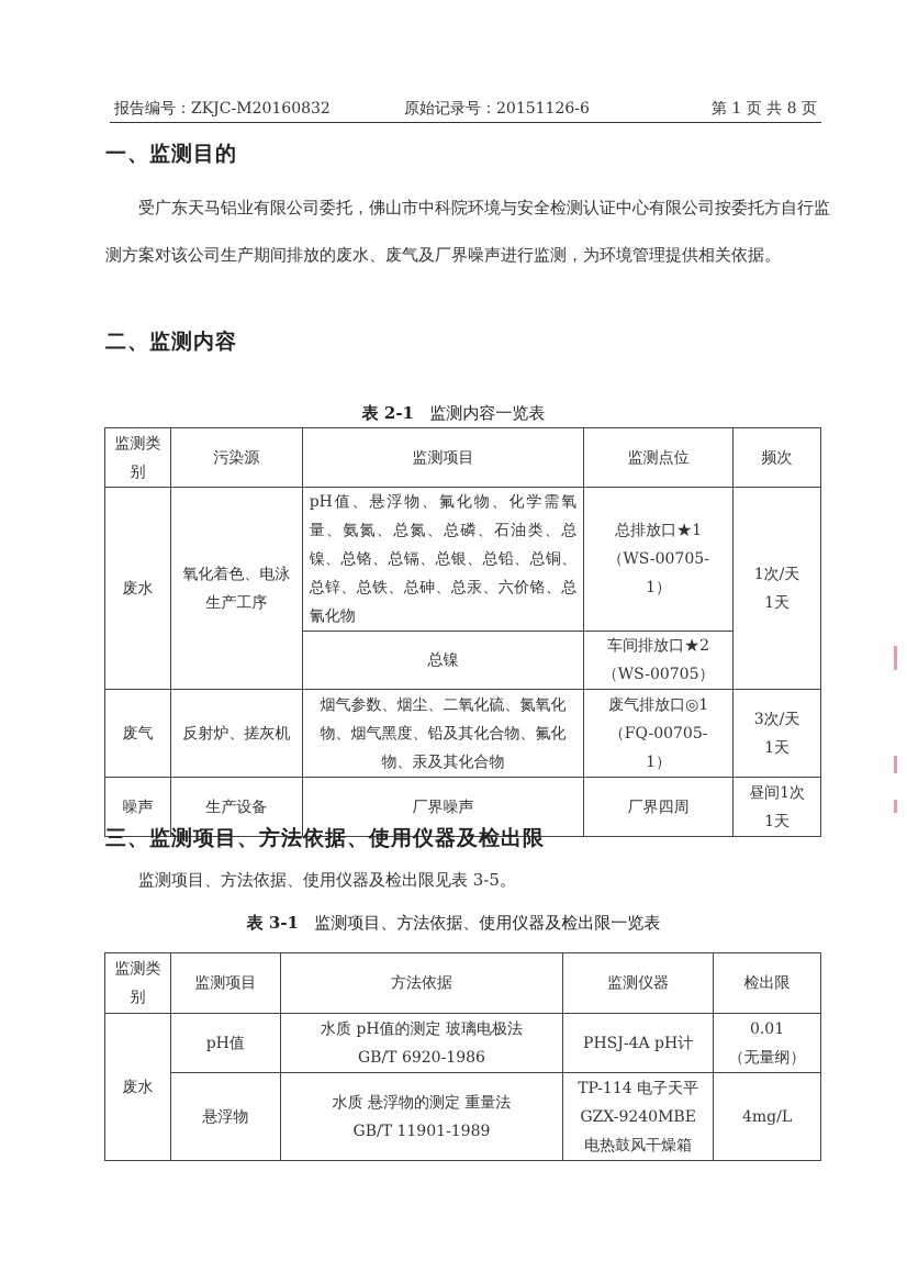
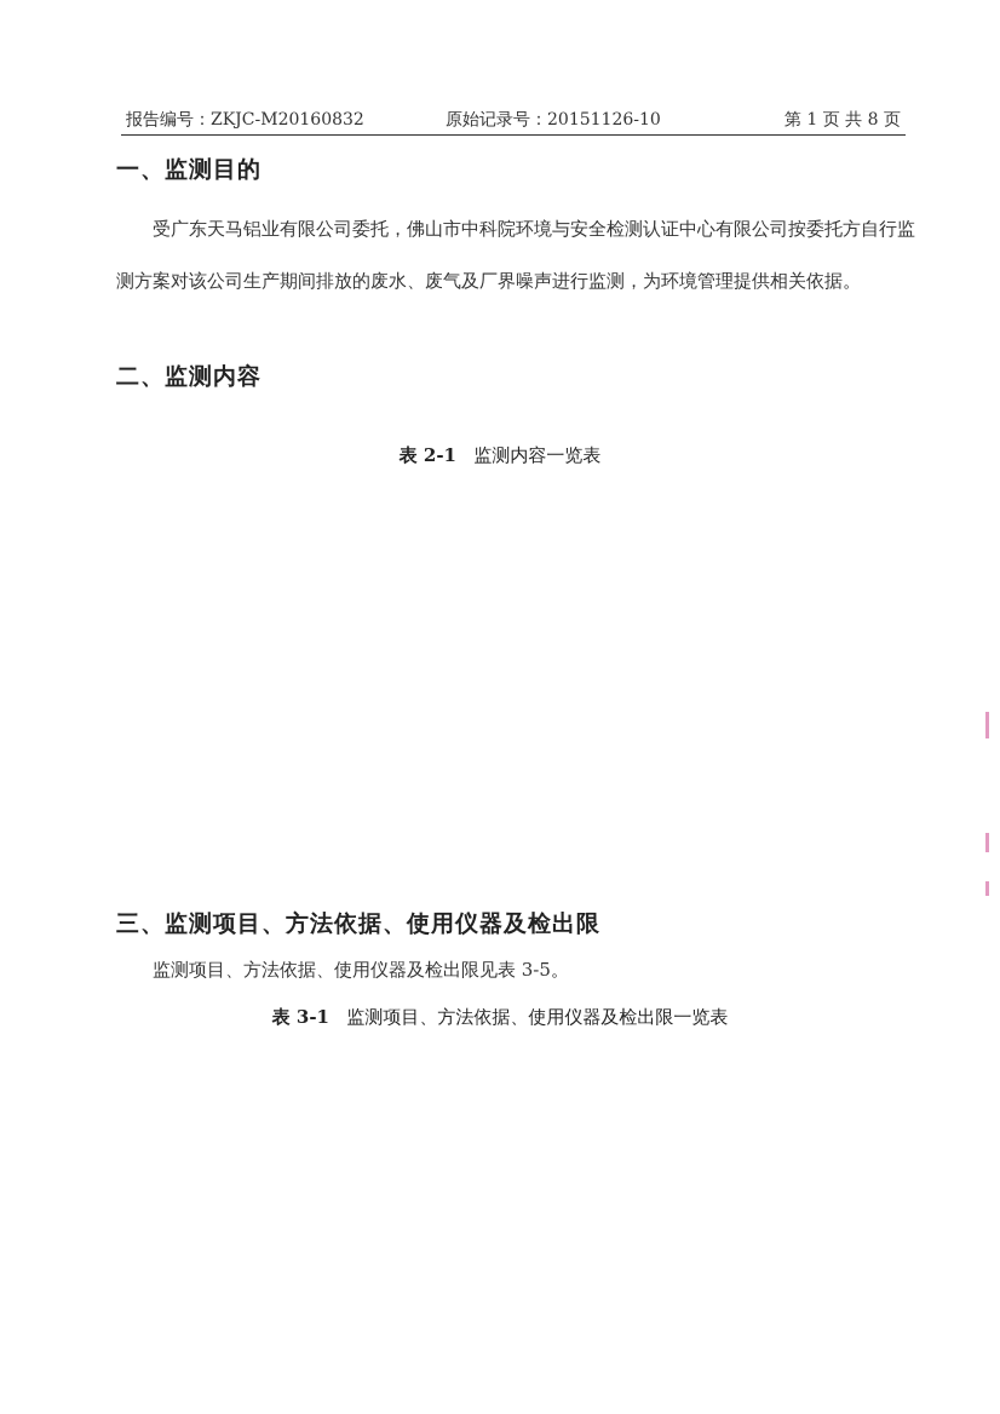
  报告编号：ZKJC-M20160832
- 原始记录号：20151126-6
+ 原始记录号：20151126-10
  第 1 页 共 8 页
  一、监测目的
  受广东天马铝业有限公司委托，佛山市中科院环境与安全检测认证中心有限公司按委托方自行监测方案对该公司生产期间排放的废水、废气及厂界噪声进行监测，为环境管理提供相关依据。
  二、监测内容
  表 2-1 监测内容一览表
- 监测类别	污染源	监测项目	监测点位	频次
- 废水	氧化着色、电泳生产工序	pH值、悬浮物、氟化物、化学需氧量、氨氮、总氮、总磷、石油类、总镍、总铬、总镉、总银、总铅、总铜、总锌、总铁、总砷、总汞、六价铬、总氰化物	总排放口★1（WS-00705-1）	1次/天 1天
- 总镍	车间排放口★2（WS-00705）
- 废气	反射炉、搓灰机	烟气参数、烟尘、二氧化硫、氮氧化物、烟气黑度、铅及其化合物、氟化物、汞及其化合物	废气排放口◎1（FQ-00705-1）	3次/天 1天
- 噪声	生产设备	厂界噪声	厂界四周	昼间1次 1天
  三、监测项目、方法依据、使用仪器及检出限
  监测项目、方法依据、使用仪器及检出限见表 3-5。
  表 3-1 监测项目、方法依据、使用仪器及检出限一览表
- 监测类别	监测项目	方法依据	监测仪器	检出限
- 废水	pH值	水质 pH值的测定 玻璃电极法 GB/T 6920-1986	PHSJ-4A pH计	0.01 （无量纲）
- 悬浮物	水质 悬浮物的测定 重量法 GB/T 11901-1989	TP-114 电子天平 GZX-9240MBE 电热鼓风干燥箱	4mg/L
